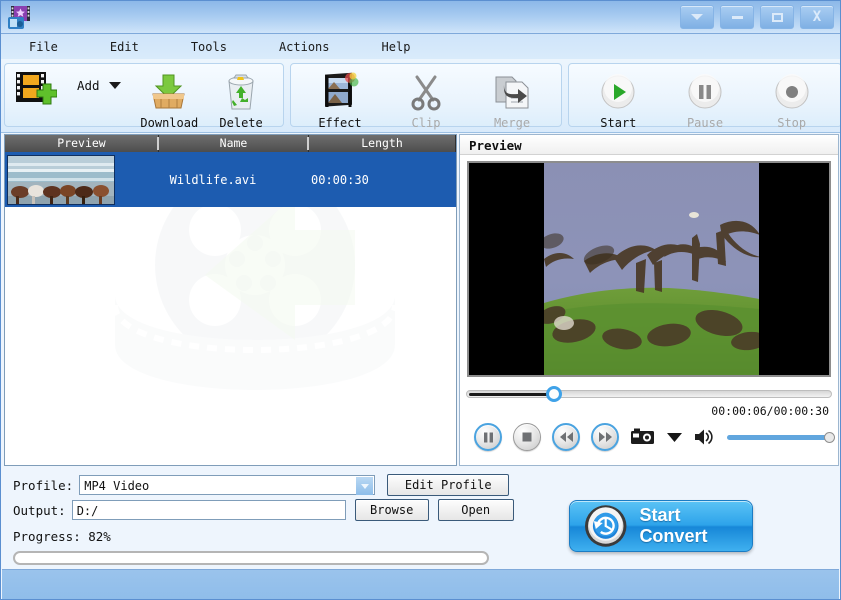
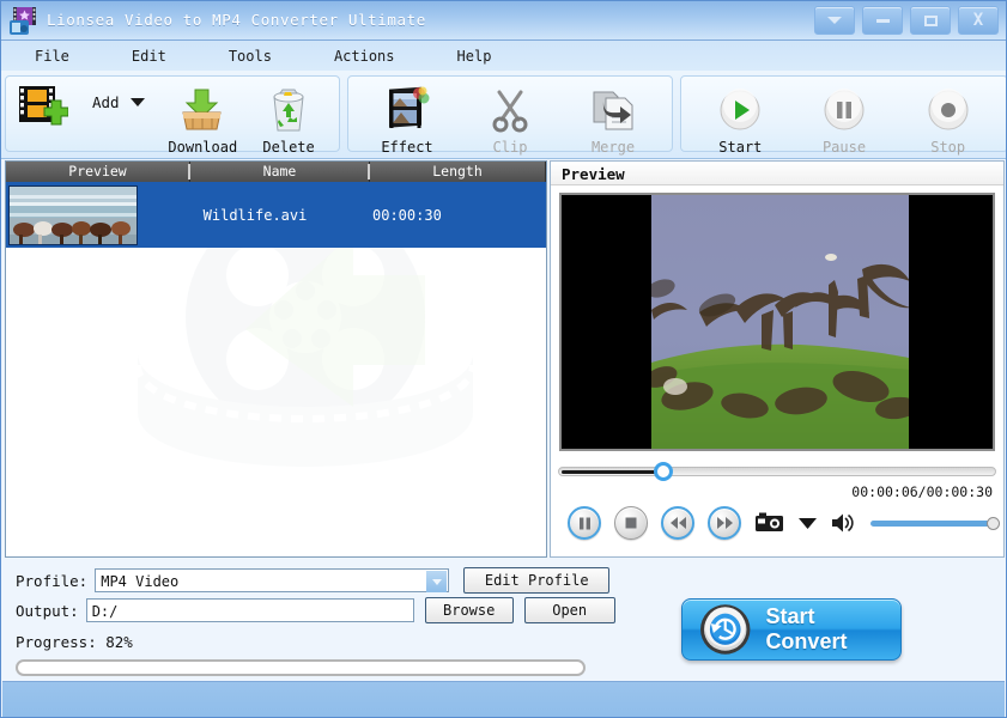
+ Lionsea Video to MP4 Converter Ultimate
  X
  File
  Edit
  Tools
  Actions
  Help
  Add
  Download
  Delete
  Effect
  Clip
  Merge
  Start
  Pause
  Stop
  Preview
  Name
  Length
  Wildlife.avi
  00:00:30
  Preview
  00:00:06/00:00:30
  Profile:
  MP4 Video
  Edit Profile
  Output:
  D:/
  Browse
  Open
  Progress: 82%
  Start Convert
